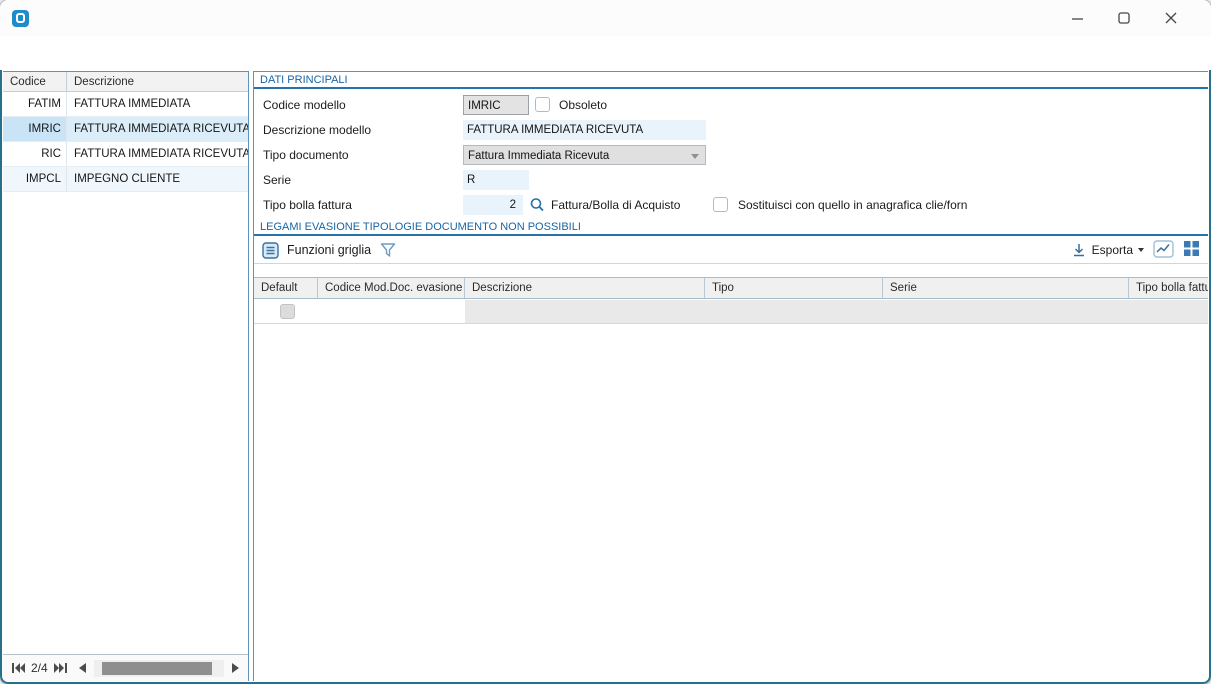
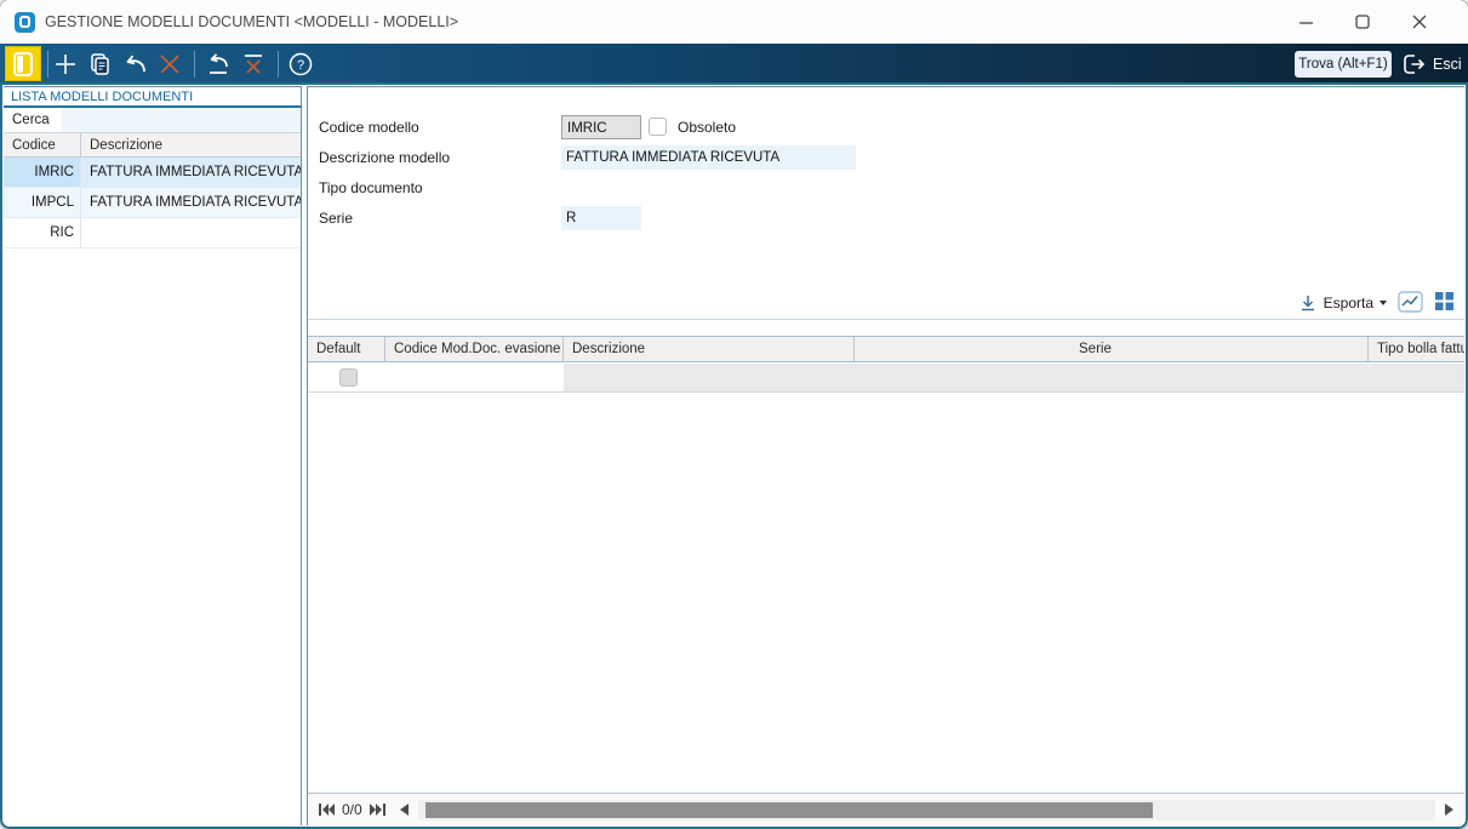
+ GESTIONE MODELLI DOCUMENTI <MODELLI - MODELLI>
+ ?
+ Trova (Alt+F1)
+ Esci
+ LISTA MODELLI DOCUMENTI
+ Cerca
  Codice
  Descrizione
- FATIM
- FATTURA IMMEDIATA
  IMRIC
  FATTURA IMMEDIATA RICEVUTA
- RIC
+ IMPCL
  FATTURA IMMEDIATA RICEVUTA
- IMPCL
+ RIC
- IMPEGNO CLIENTE
- 2/4
- DATI PRINCIPALI
  Codice modello
  IMRIC
  Obsoleto
  Descrizione modello
  FATTURA IMMEDIATA RICEVUTA
  Tipo documento
- Fattura Immediata Ricevuta
  Serie
  R
- Tipo bolla fattura
- 2
- Fattura/Bolla di Acquisto
- Sostituisci con quello in anagrafica clie/forn
- LEGAMI EVASIONE TIPOLOGIE DOCUMENTO NON POSSIBILI
- Funzioni griglia
  Esporta
  Default
  Codice Mod.Doc. evasione
  Descrizione
- Tipo
  Serie
  Tipo bolla fattu
+ 0/0
